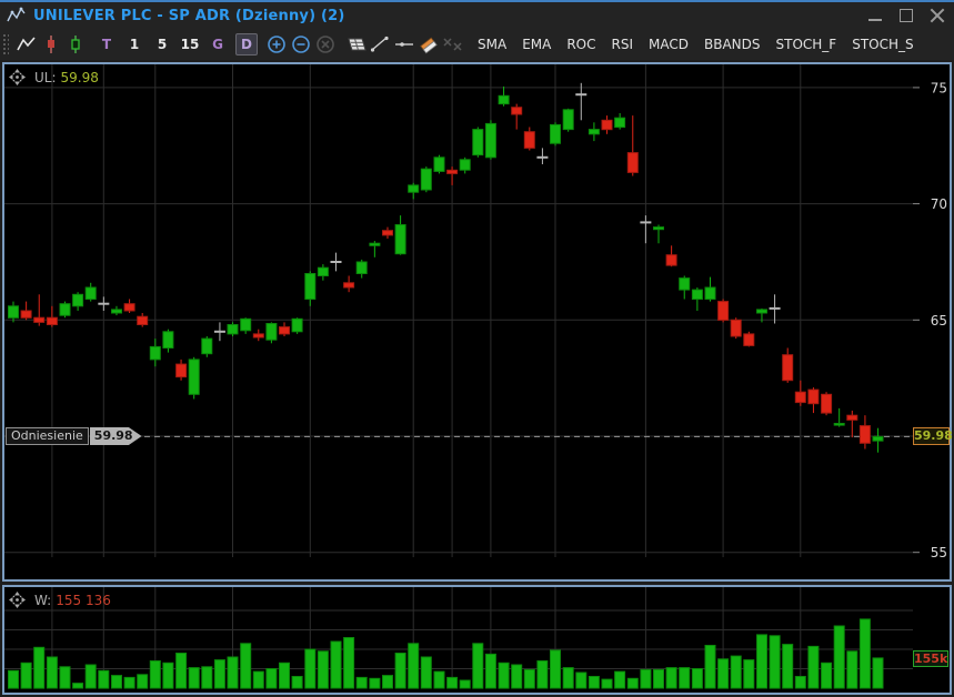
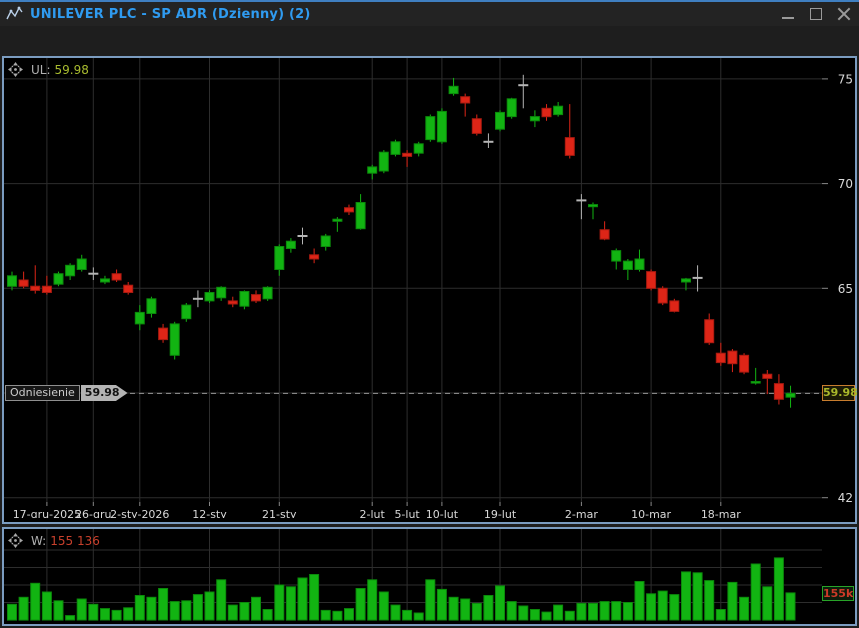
  UNILEVER PLC - SP ADR (Dzienny) (2)
- T
- 1
- 5
- 15
- G
- D
- SMA
- EMA
- ROC
- RSI
- MACD
- BBANDS
- STOCH_F
- STOCH_S
  75
  70
  65
- 55
+ 42
+ 17-gru-2025
+ 26-gru
+ 2-sty-2026
+ 12-sty
+ 21-sty
+ 2-lut
+ 5-lut
+ 10-lut
+ 19-lut
+ 2-mar
+ 10-mar
+ 18-mar
  UL:
  59.98
  Odniesienie
  59.98
  59.98
  W:
  155 136
  155k
